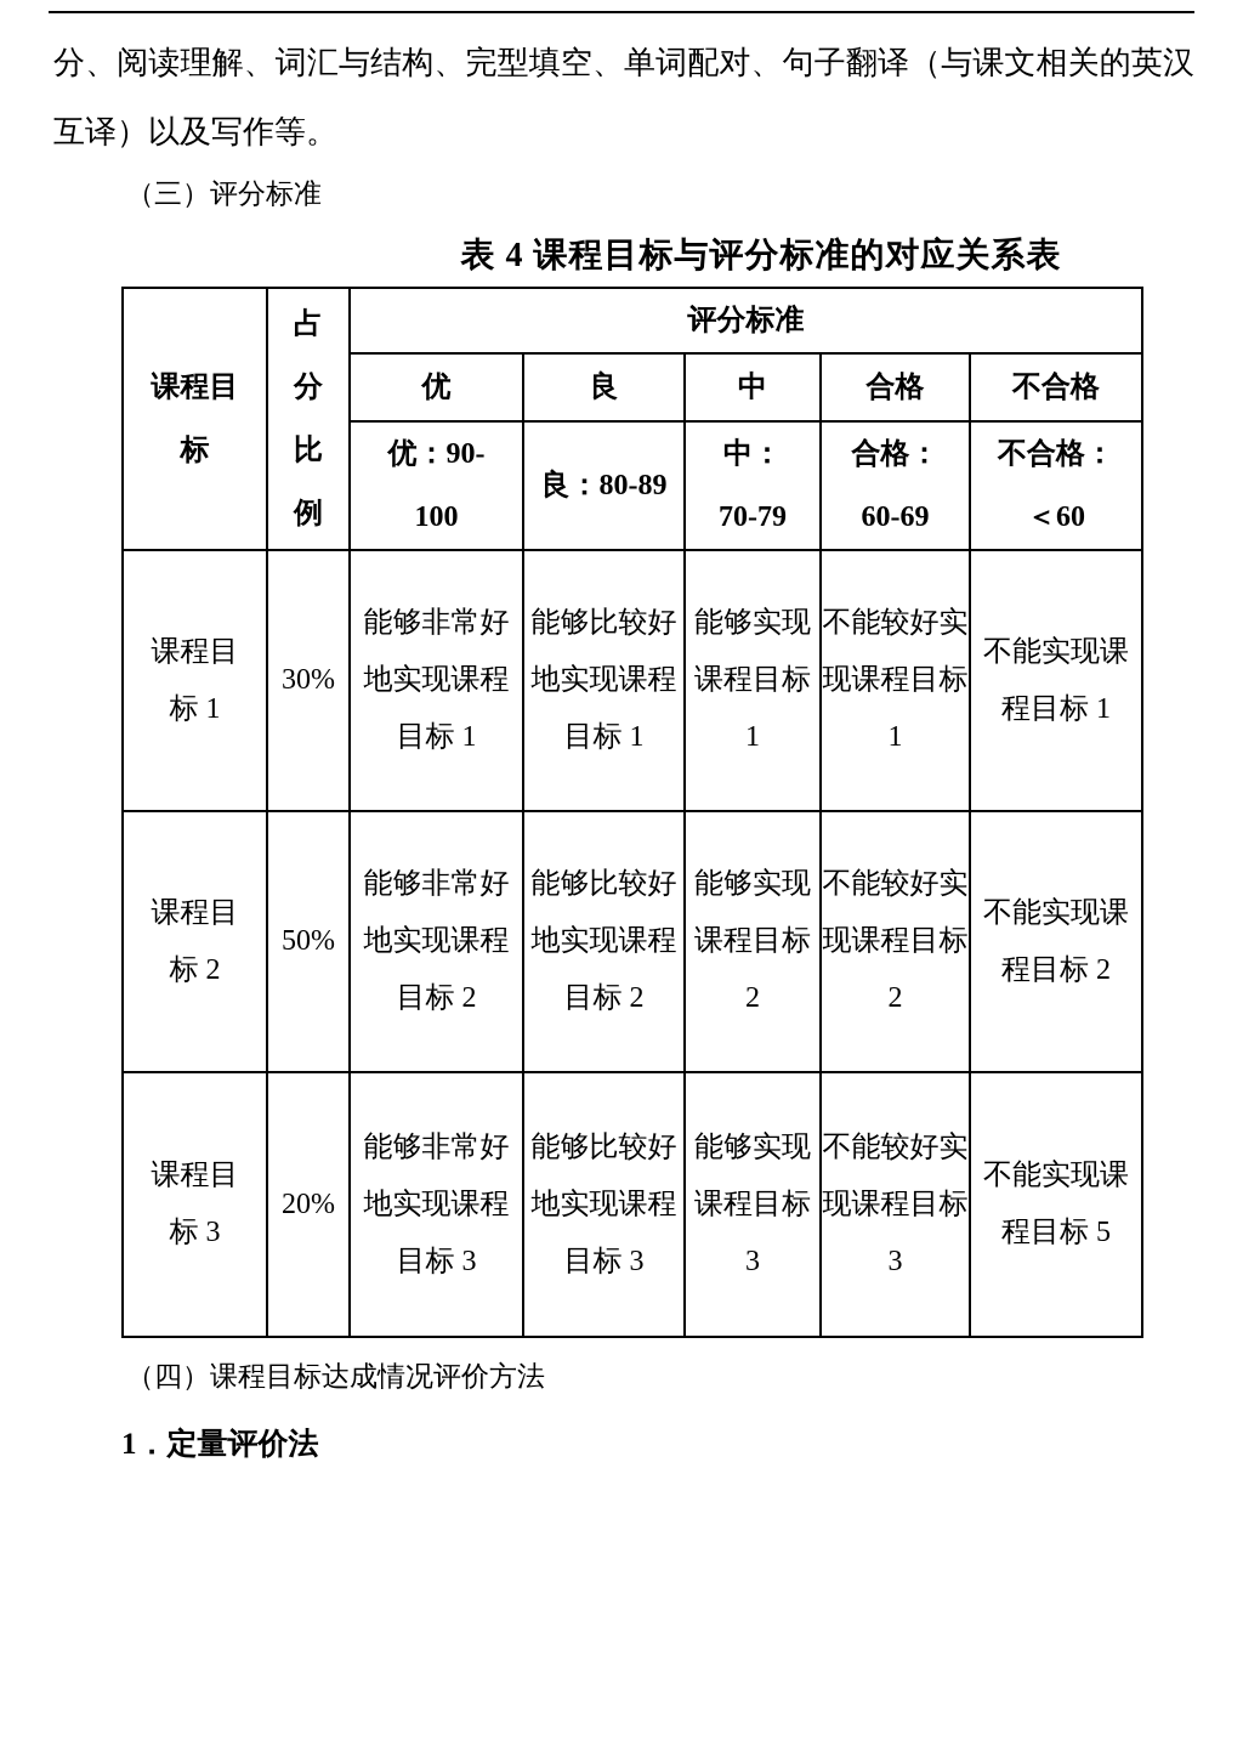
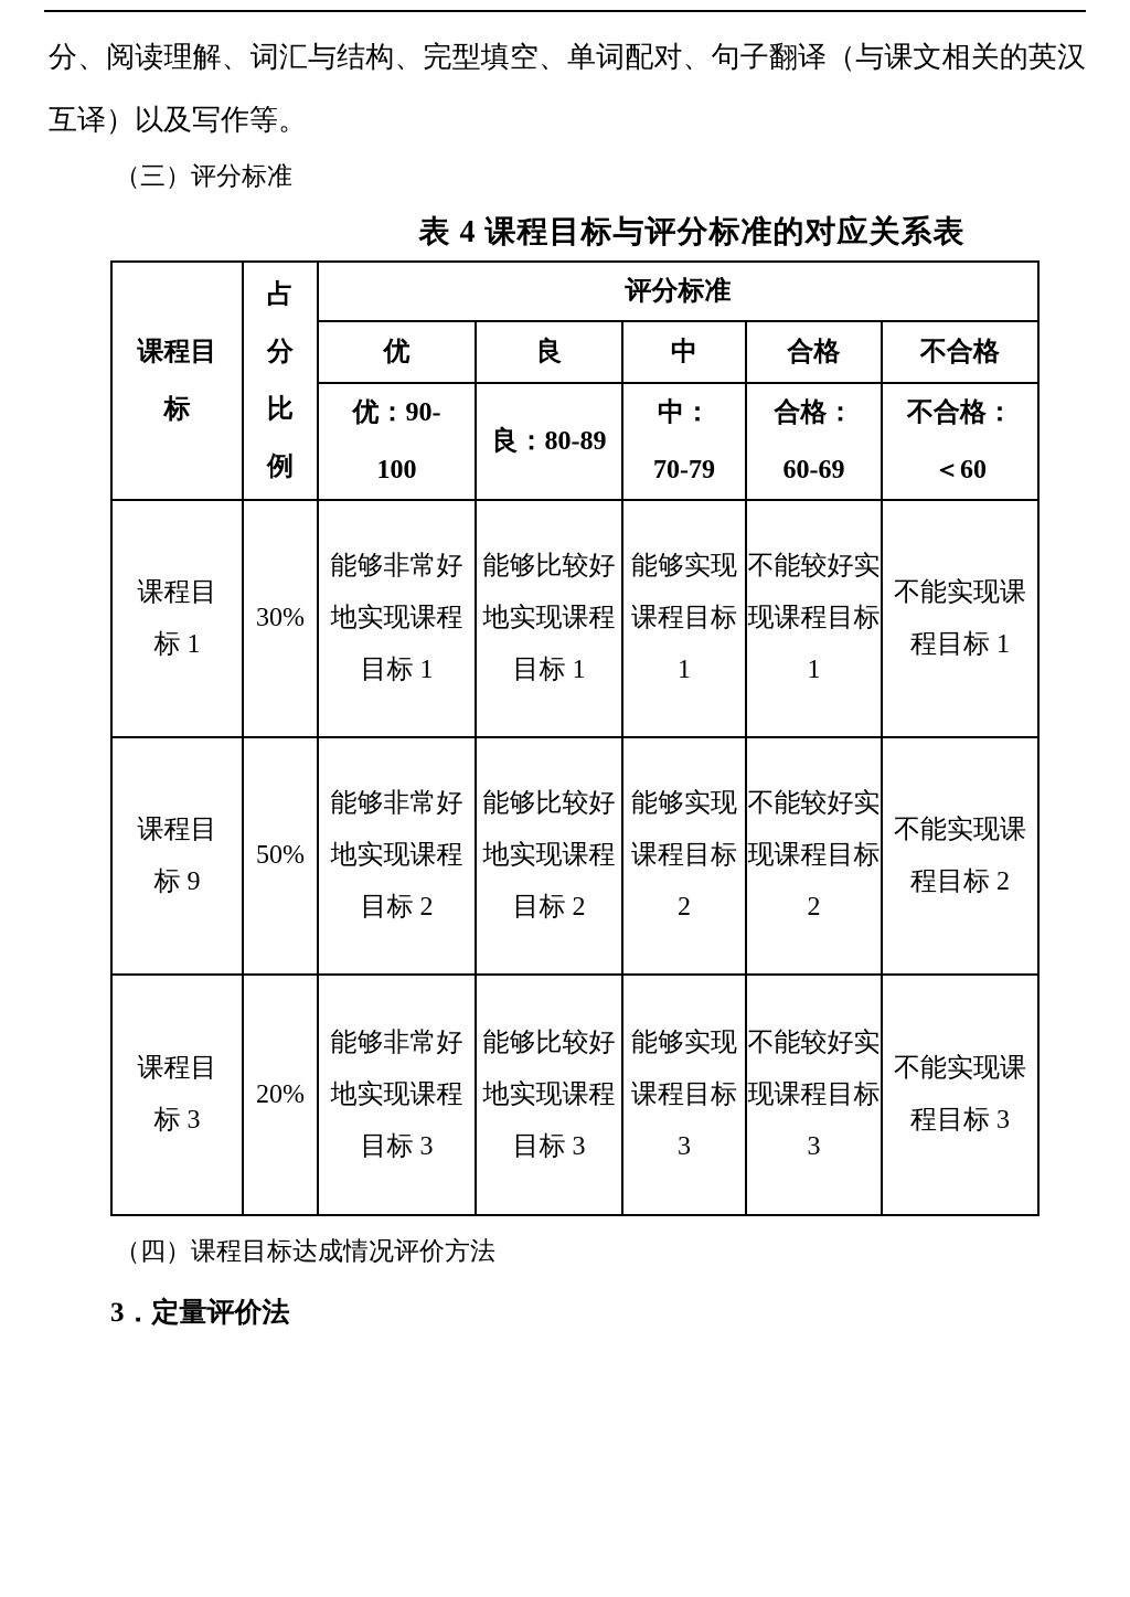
  分、阅读理解、词汇与结构、完型填空、单词配对、句子翻译（与课文相关的英汉互译）以及写作等。
  （三）评分标准
  表 4 课程目标与评分标准的对应关系表
  课程目 标	占 分 比 例	评分标准
  优	良	中	合格	不合格
  优：90- 100	良：80-89	中： 70-79	合格： 60-69	不合格： ＜60
  课程目 标 1	30%	能够非常好地实现课程目标 1	能够比较好地实现课程目标 1	能够实现课程目标 1	不能较好实现课程目标 1	不能实现课程目标 1
- 课程目 标 2	50%	能够非常好地实现课程目标 2	能够比较好地实现课程目标 2	能够实现课程目标 2	不能较好实现课程目标 2	不能实现课程目标 2
+ 课程目 标 9	50%	能够非常好地实现课程目标 2	能够比较好地实现课程目标 2	能够实现课程目标 2	不能较好实现课程目标 2	不能实现课程目标 2
- 课程目 标 3	20%	能够非常好地实现课程目标 3	能够比较好地实现课程目标 3	能够实现课程目标 3	不能较好实现课程目标 3	不能实现课程目标 5
+ 课程目 标 3	20%	能够非常好地实现课程目标 3	能够比较好地实现课程目标 3	能够实现课程目标 3	不能较好实现课程目标 3	不能实现课程目标 3
  （四）课程目标达成情况评价方法
- 1．定量评价法
+ 3．定量评价法
